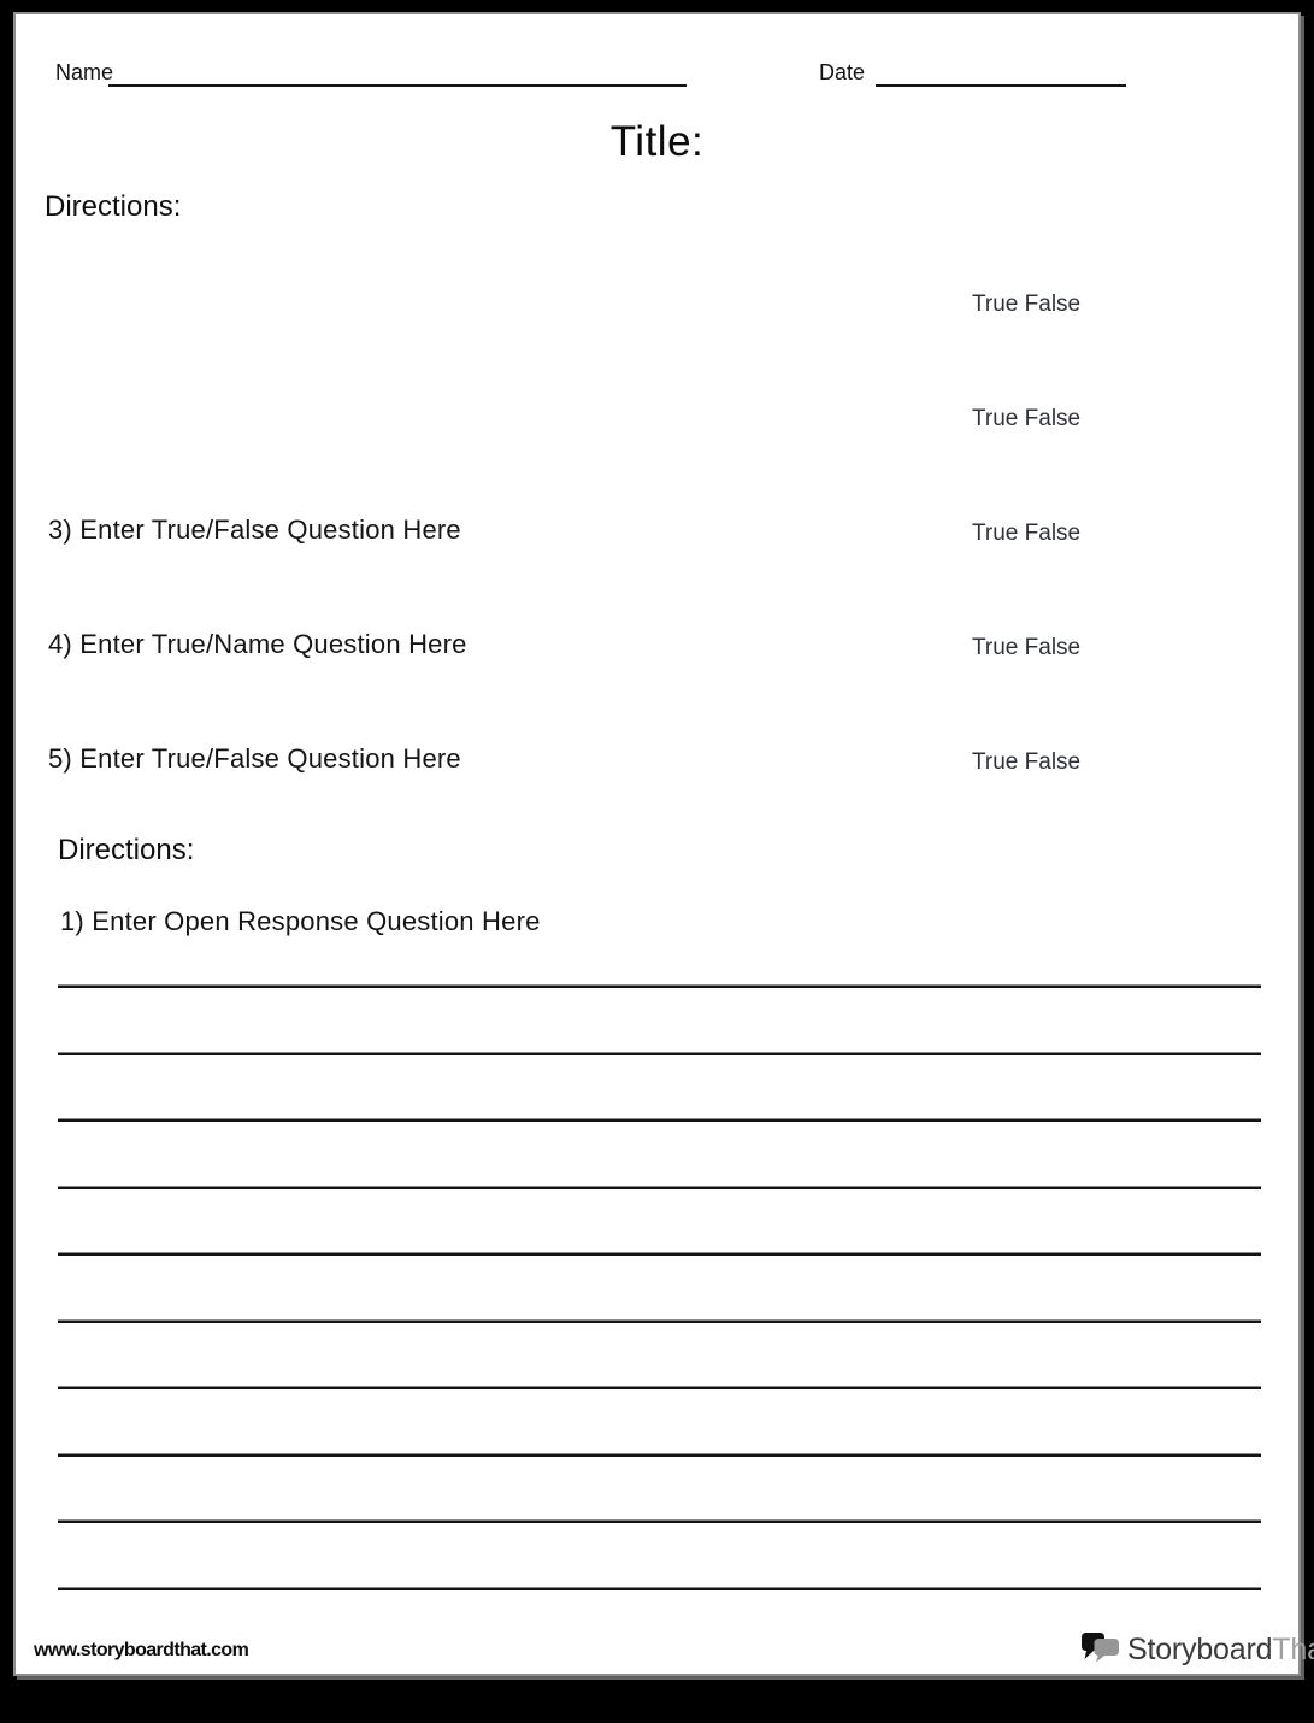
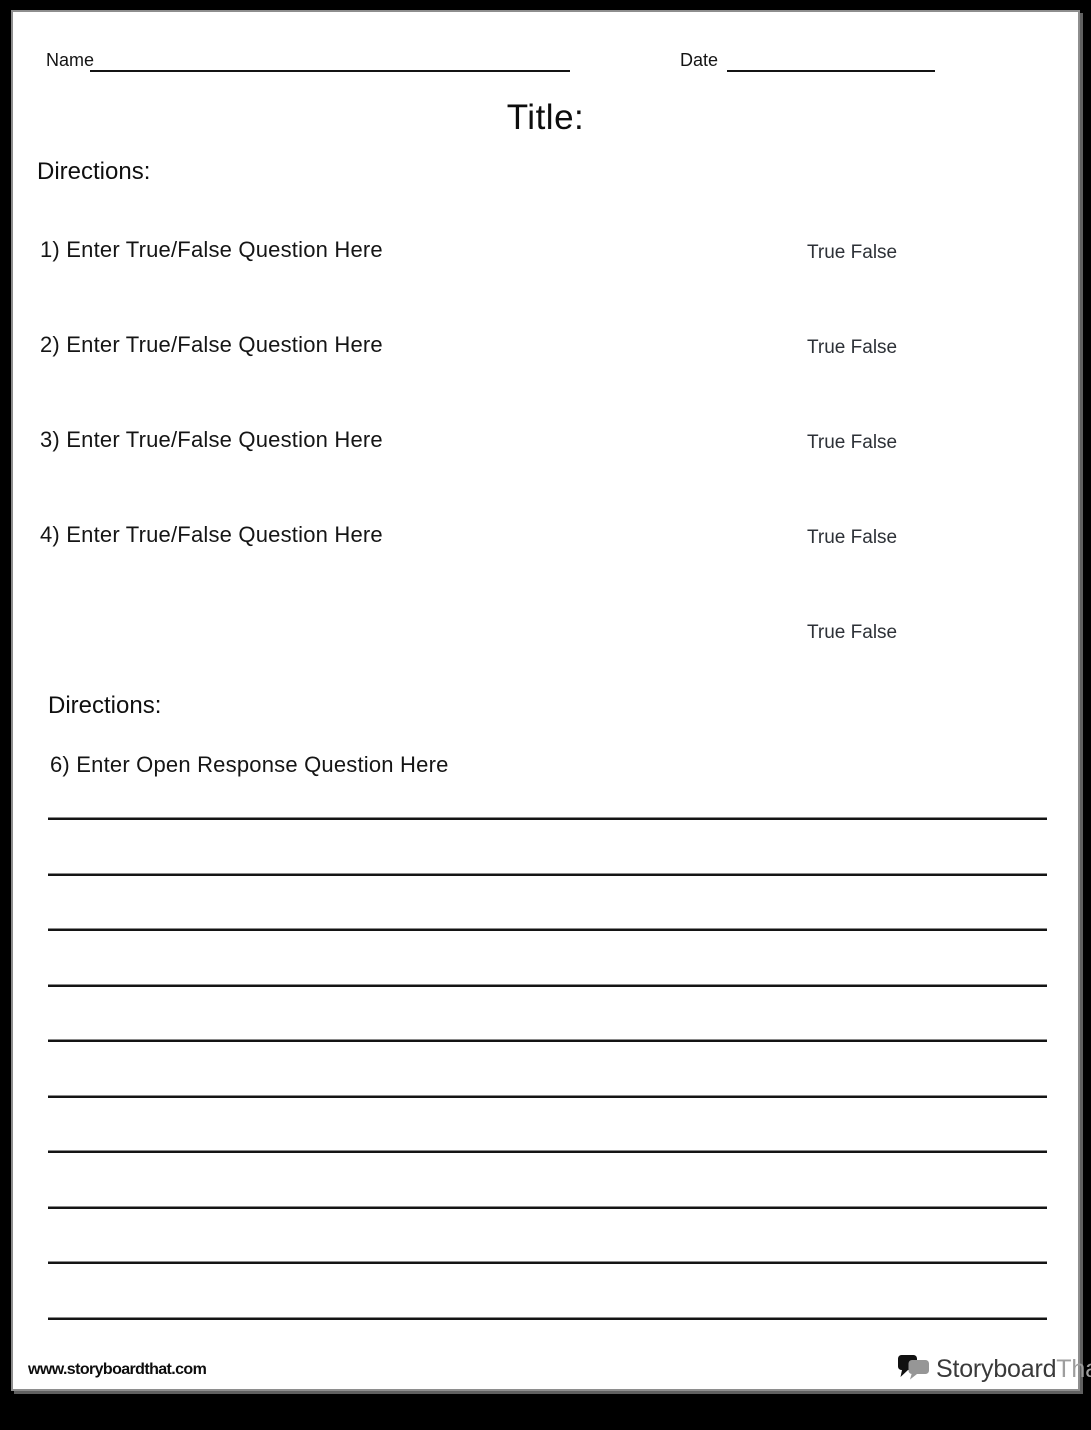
  Name
  Date
  Title:
  Directions:
+ 1) Enter True/False Question Here
  True False
+ 2) Enter True/False Question Here
  True False
  3) Enter True/False Question Here
  True False
- 4) Enter True/Name Question Here
+ 4) Enter True/False Question Here
  True False
- 5) Enter True/False Question Here
  True False
  Directions:
- 1) Enter Open Response Question Here
+ 6) Enter Open Response Question Here
  www.storyboardthat.com
  StoryboardTh
